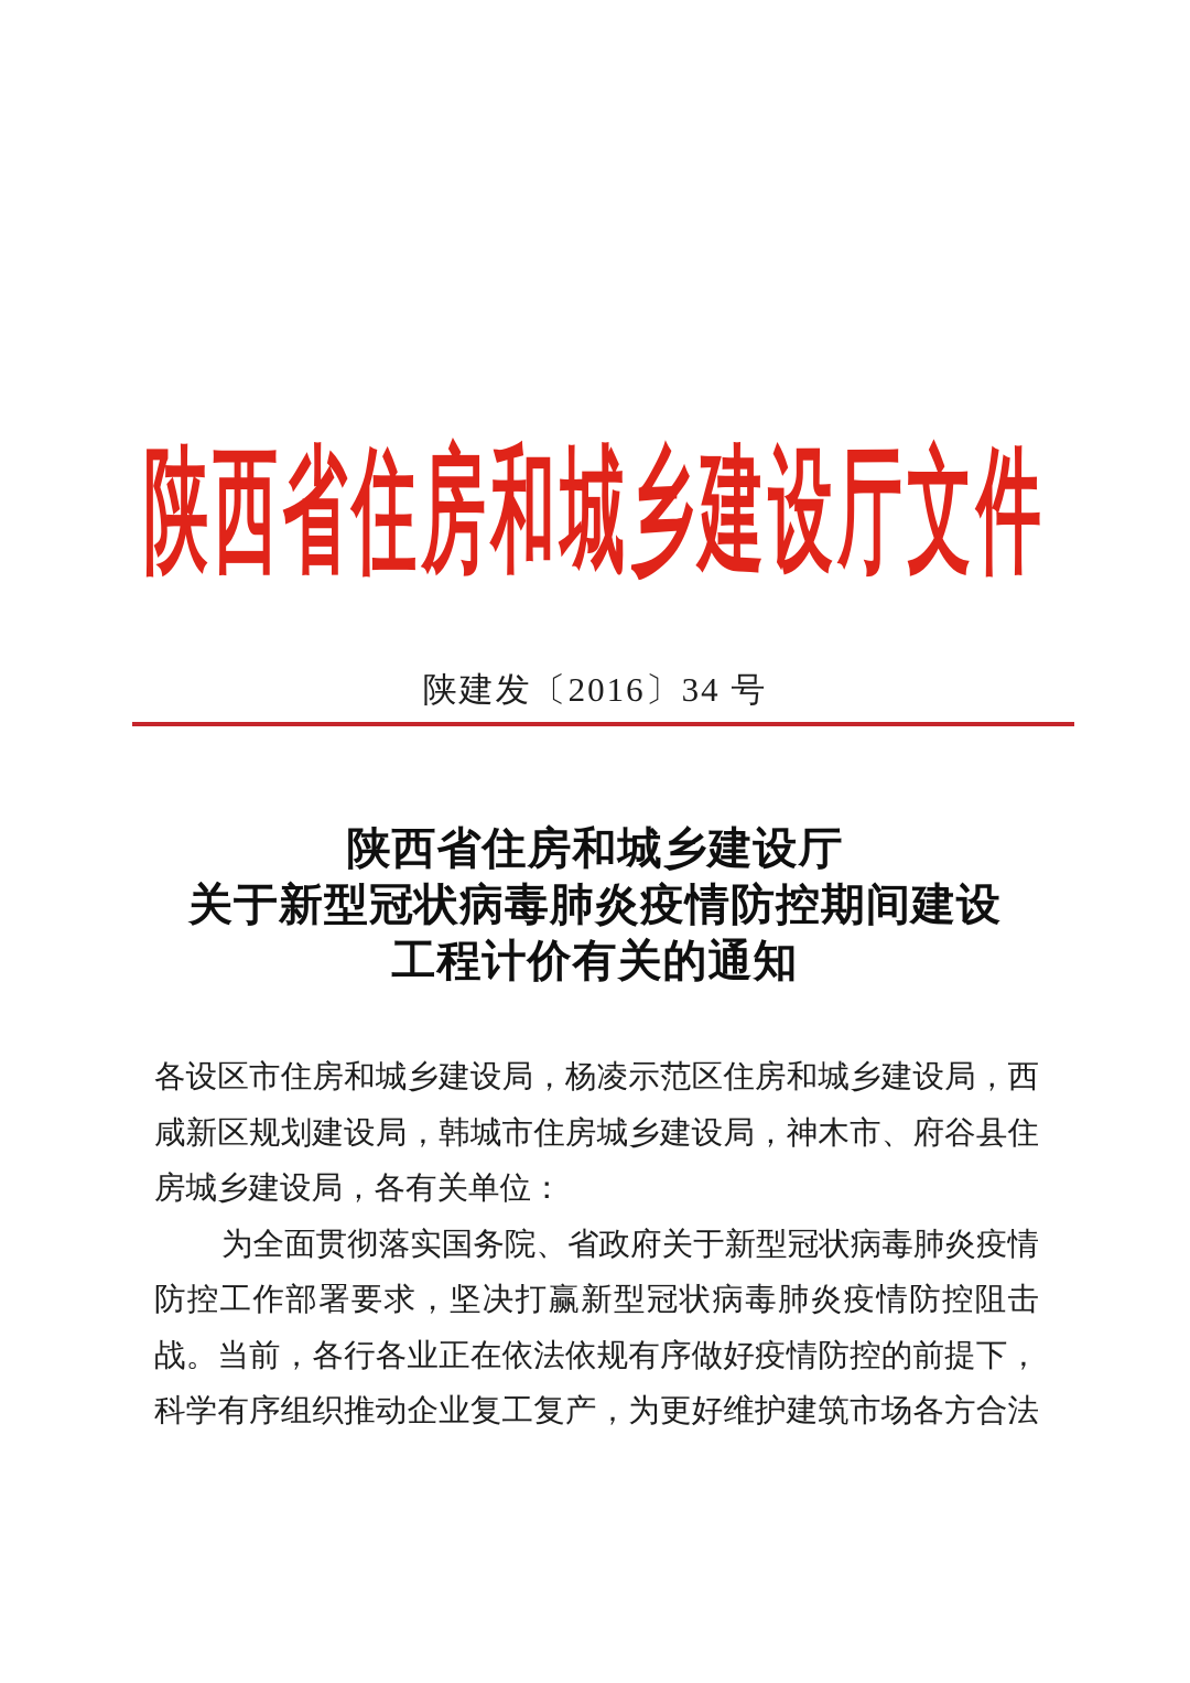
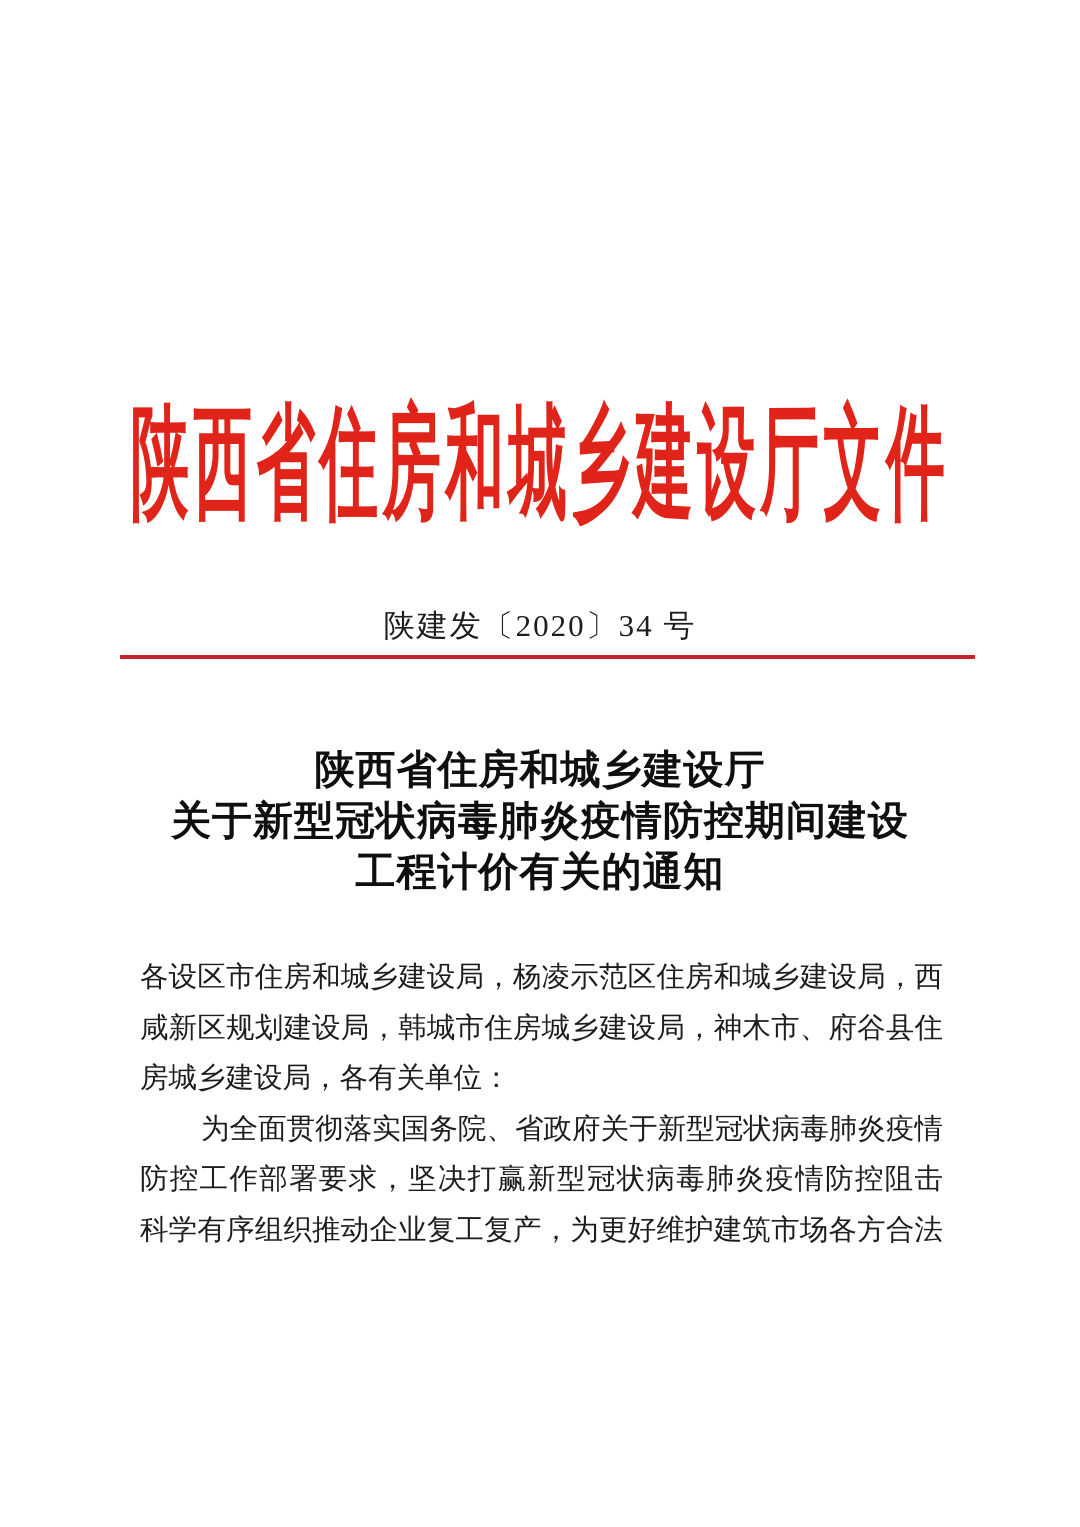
  陕西省住房和城乡建设厅文件
- 陕建发〔2016〕34 号
+ 陕建发〔2020〕34 号
  陕西省住房和城乡建设厅
  关于新型冠状病毒肺炎疫情防控期间建设
  工程计价有关的通知
  各设区市住房和城乡建设局，杨凌示范区住房和城乡建设局，西
  咸新区规划建设局，韩城市住房城乡建设局，神木市、府谷县住
  房城乡建设局，各有关单位：
  为全面贯彻落实国务院、省政府关于新型冠状病毒肺炎疫情
  防控工作部署要求，坚决打赢新型冠状病毒肺炎疫情防控阻击
- 战。当前，各行各业正在依法依规有序做好疫情防控的前提下，
  科学有序组织推动企业复工复产，为更好维护建筑市场各方合法
